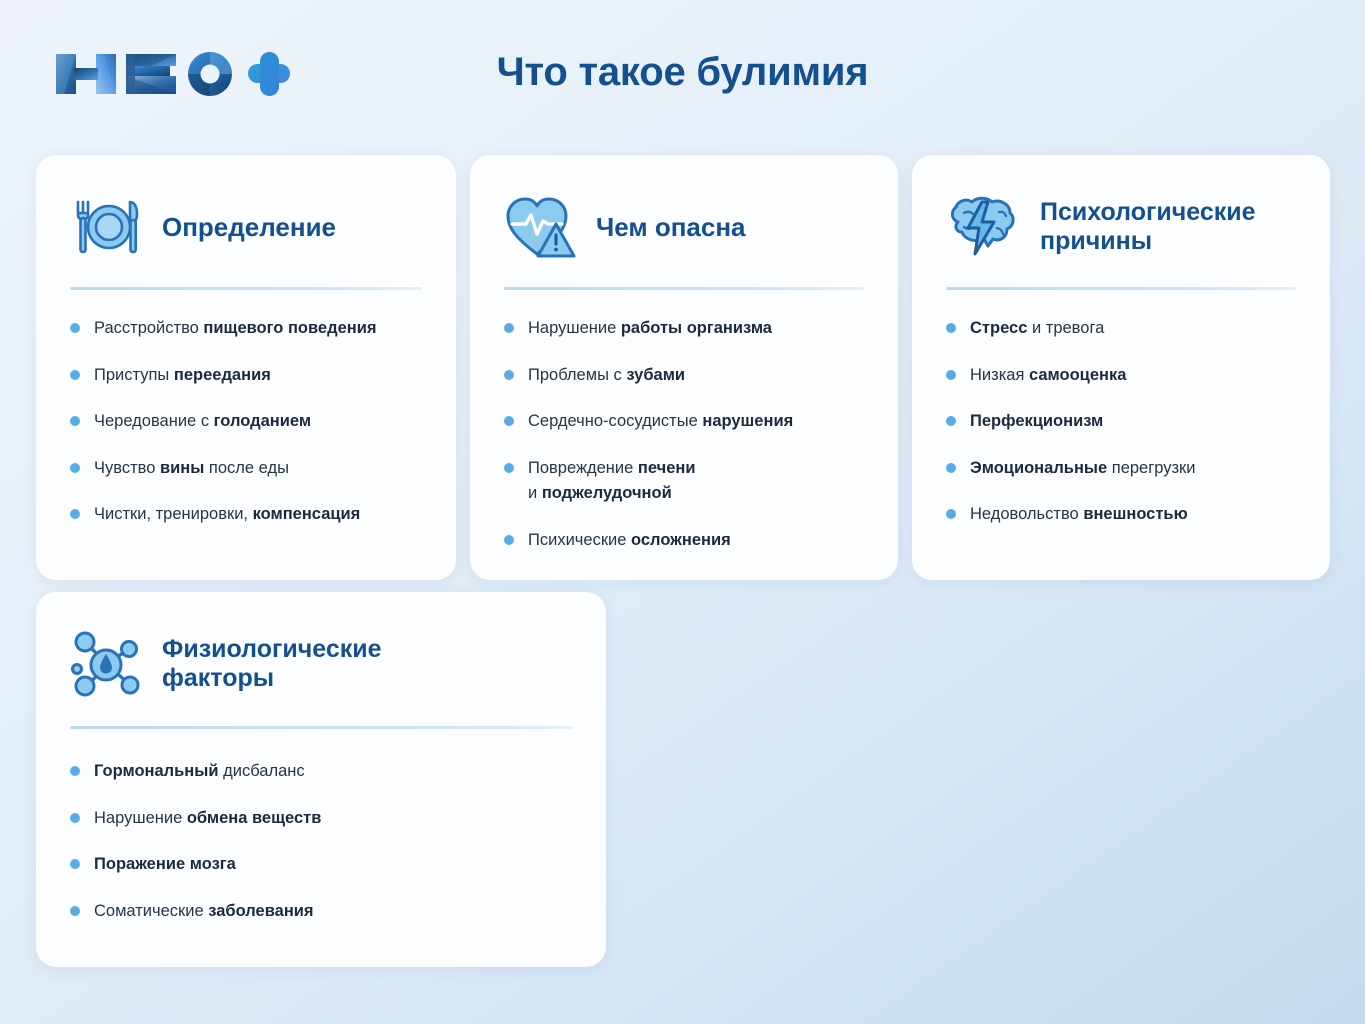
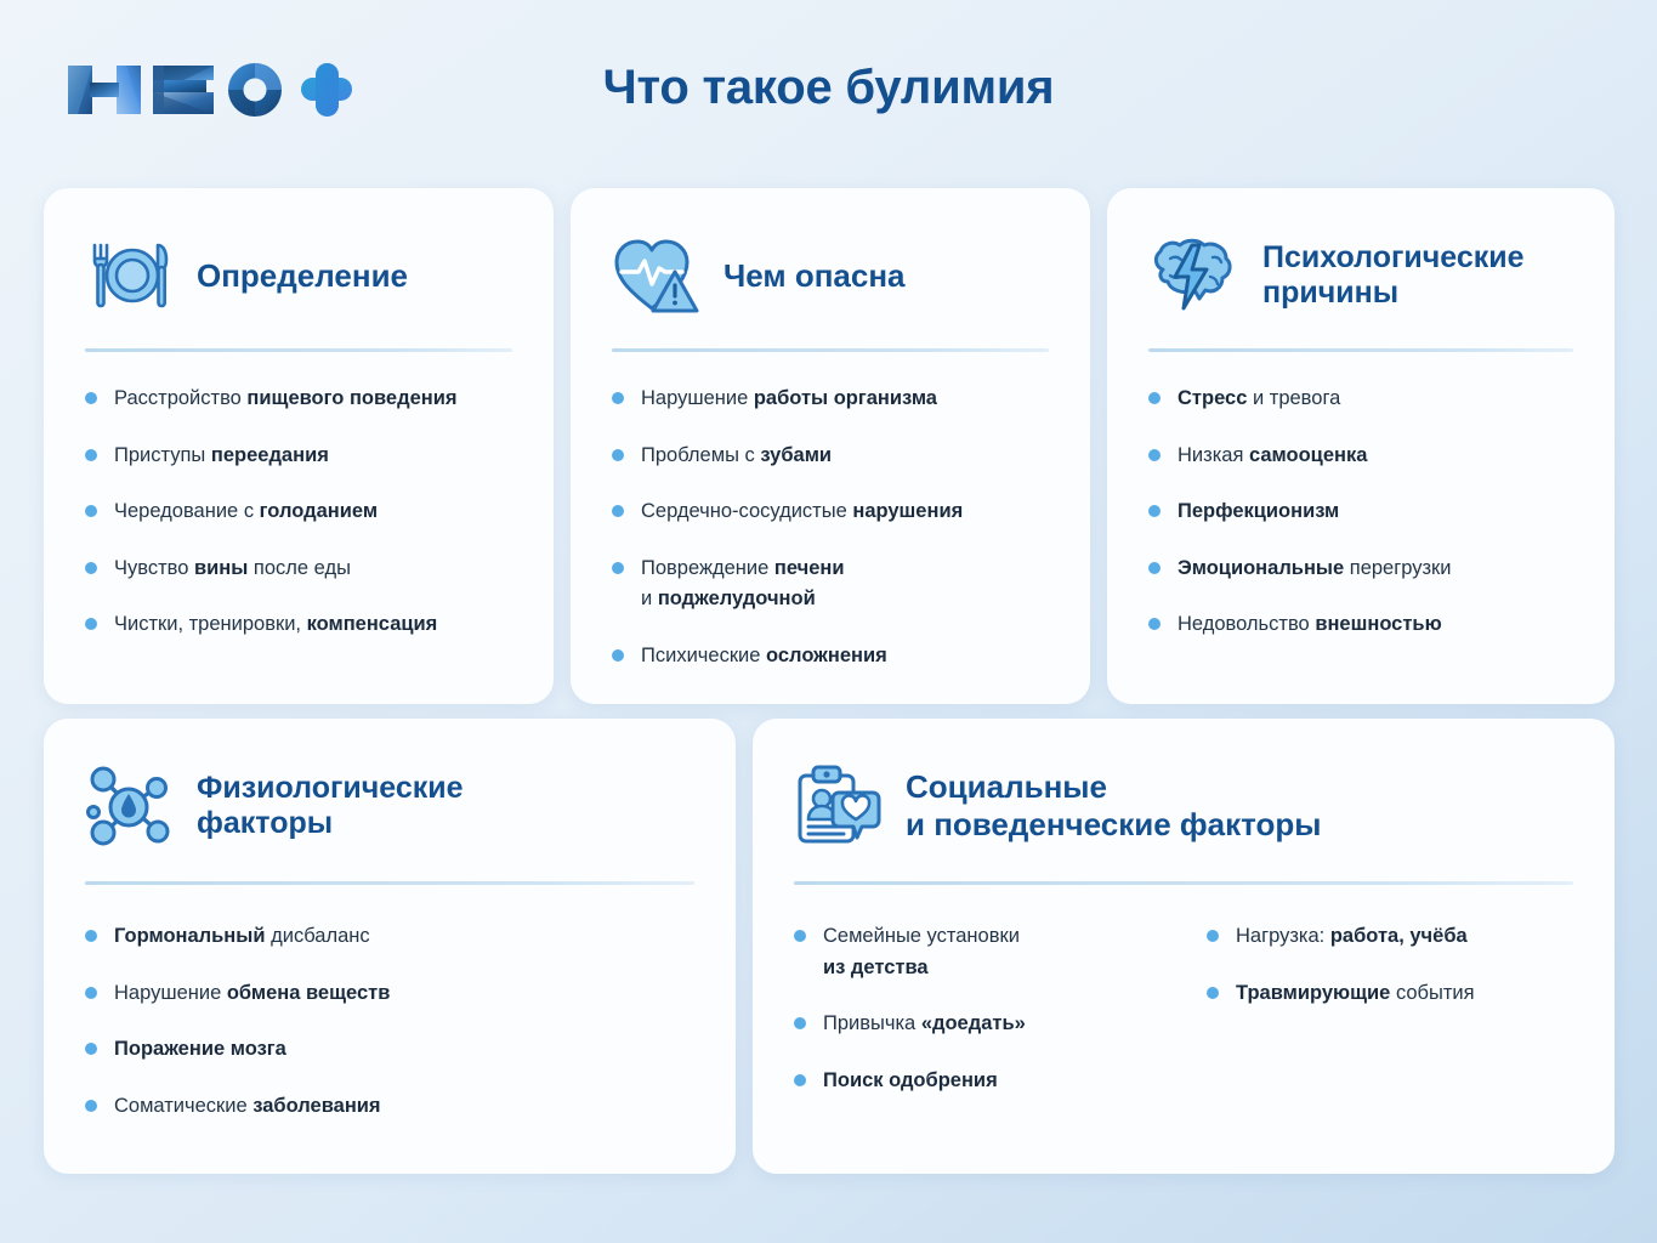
  Что такое булимия
  Определение
  Расстройство пищевого поведения
  Приступы переедания
  Чередование с голоданием
  Чувство вины после еды
  Чистки, тренировки, компенсация
  Чем опасна
  Нарушение работы организма
  Проблемы с зубами
  Сердечно-сосудистые нарушения
  Повреждение печени
  и поджелудочной
  Психические осложнения
  Психологические
  причины
  Стресс и тревога
  Низкая самооценка
  Перфекционизм
  Эмоциональные перегрузки
  Недовольство внешностью
  Физиологические
  факторы
  Гормональный дисбаланс
  Нарушение обмена веществ
  Поражение мозга
  Соматические заболевания
+ Социальные
+ и поведенческие факторы
+ Семейные установки
+ из детства
+ Привычка «доедать»
+ Поиск одобрения
+ Нагрузка: работа, учёба
+ Травмирующие события
